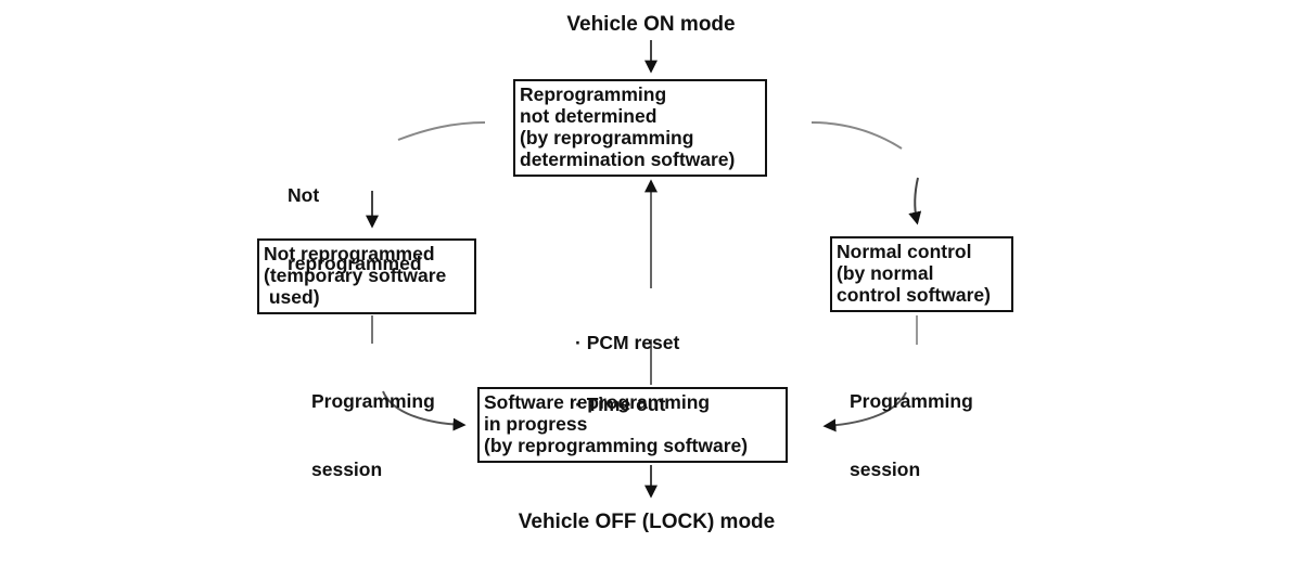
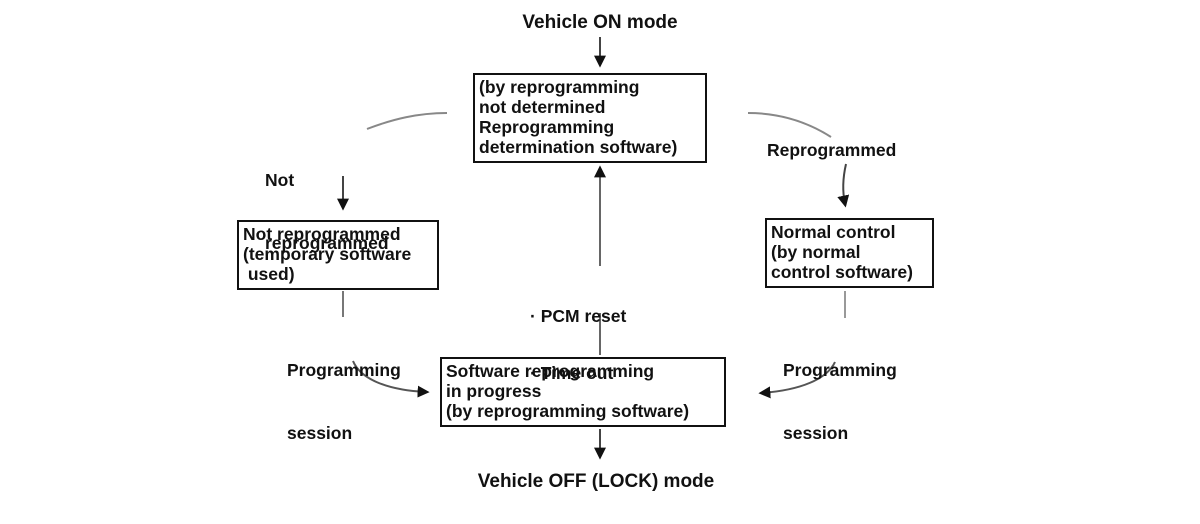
  Vehicle ON mode
  Vehicle OFF (LOCK) mode
- Reprogramming
+ (by reprogramming
  not determined
- (by reprogramming
+ Reprogramming
  determination software)
  Not reprogrammed
  (temporary software
  used)
  Normal control
  (by normal
  control software)
  Software reprogramming
  in progress
  (by reprogramming software)
  Not
  reprogrammed
+ Reprogrammed
  · PCM reset
  · Time out
  Programming
  session
  Programming
  session
